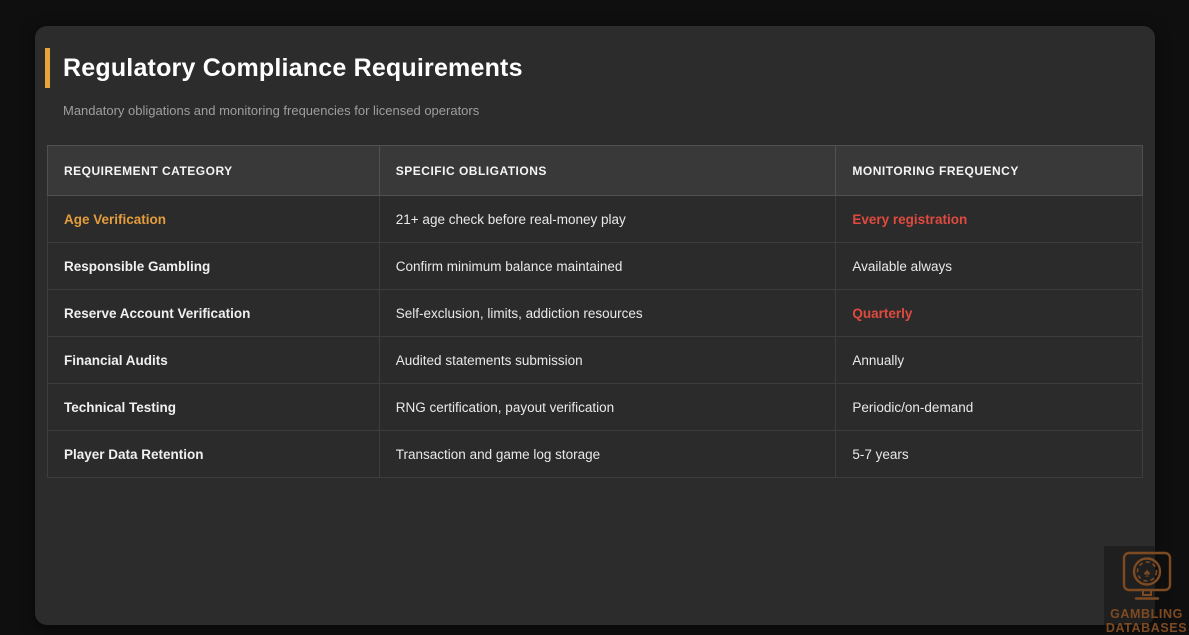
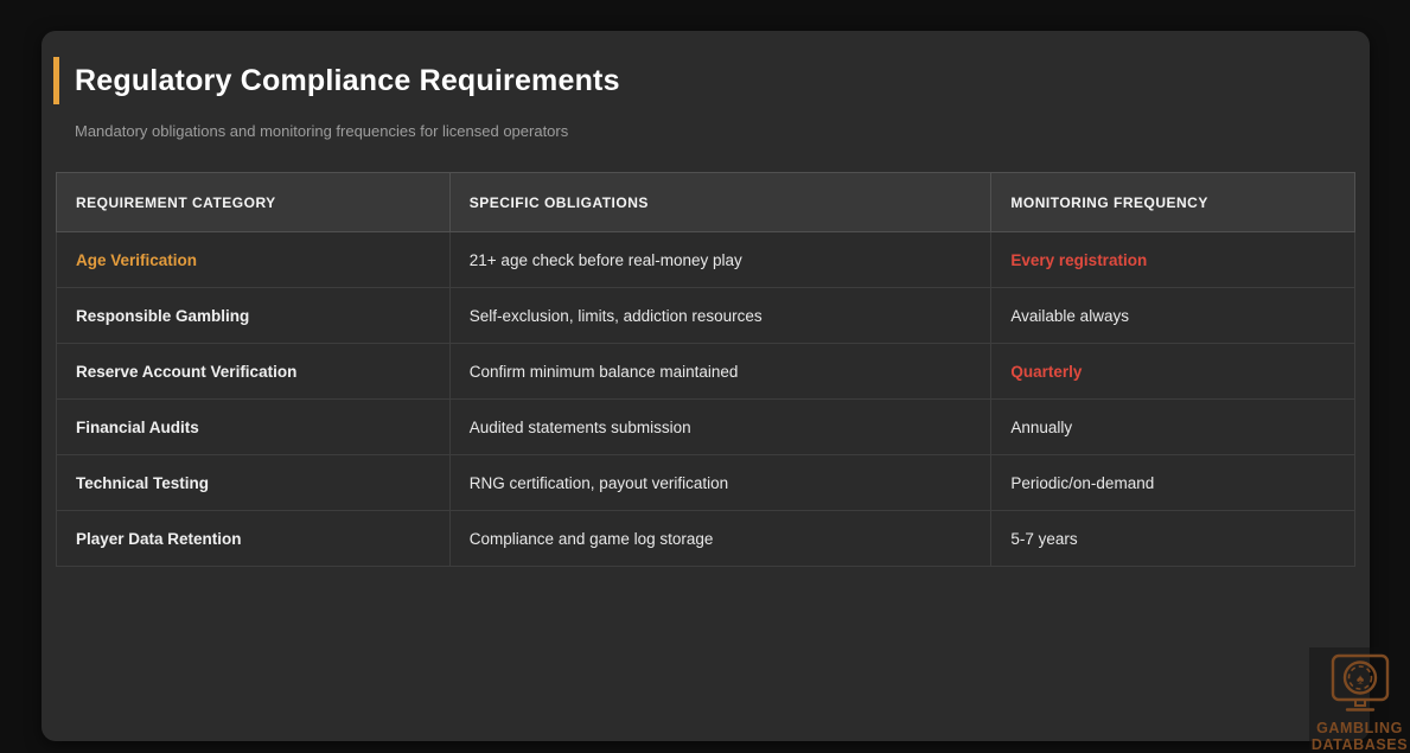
  Regulatory Compliance Requirements
  Mandatory obligations and monitoring frequencies for licensed operators
  REQUIREMENT CATEGORY	SPECIFIC OBLIGATIONS	MONITORING FREQUENCY
  Age Verification	21+ age check before real-money play	Every registration
- Responsible Gambling	Confirm minimum balance maintained	Available always
+ Responsible Gambling	Self-exclusion, limits, addiction resources	Available always
- Reserve Account Verification	Self-exclusion, limits, addiction resources	Quarterly
+ Reserve Account Verification	Confirm minimum balance maintained	Quarterly
  Financial Audits	Audited statements submission	Annually
  Technical Testing	RNG certification, payout verification	Periodic/on-demand
- Player Data Retention	Transaction and game log storage	5-7 years
+ Player Data Retention	Compliance and game log storage	5-7 years
  ♠
  GAMBLING
  DATABASES
